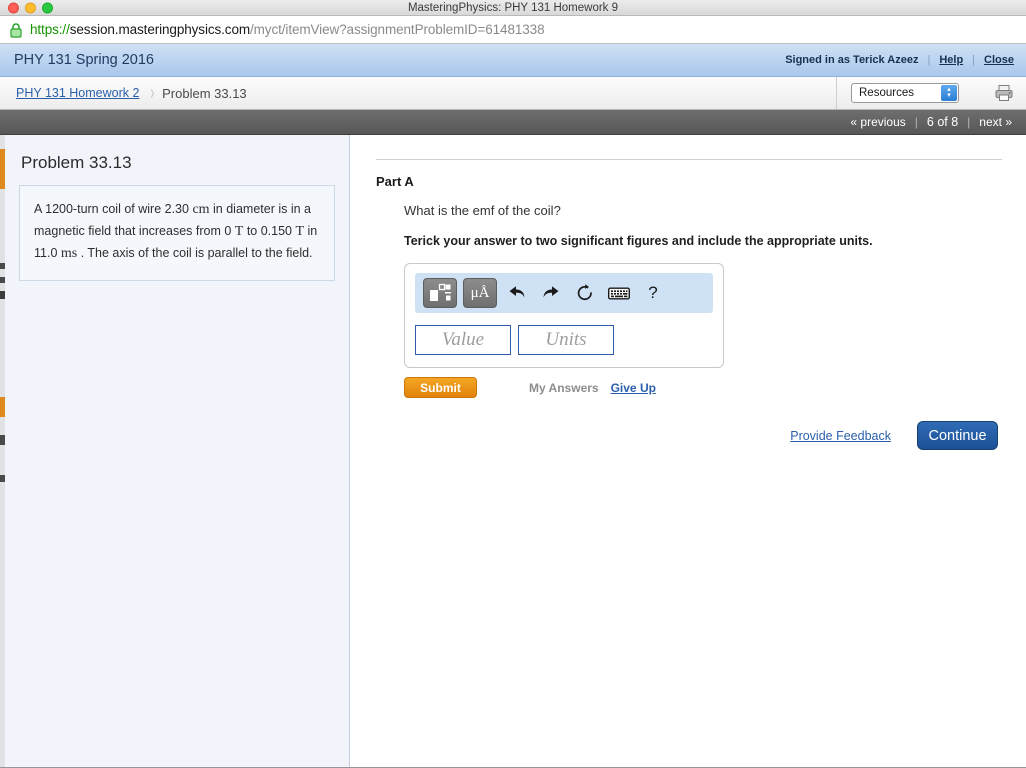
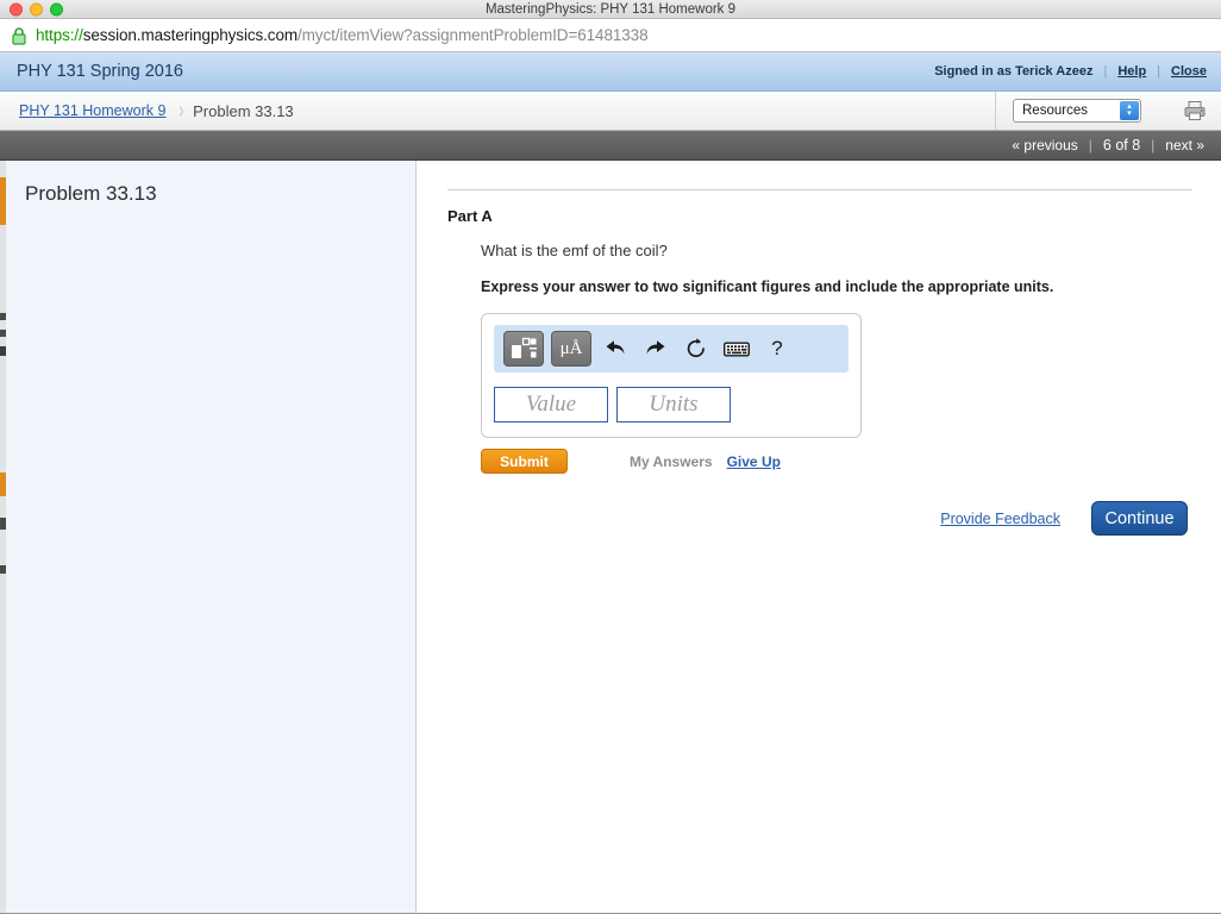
  MasteringPhysics: PHY 131 Homework 9
  https://session.masteringphysics.com/myct/itemView?assignmentProblemID=61481338
  PHY 131 Spring 2016
  Signed in as Terick Azeez
  |
  Help
  |
  Close
- PHY 131 Homework 2
+ PHY 131 Homework 9
  ›
  Problem 33.13
  Resources
  « previous
  |
  6 of 8
  |
  next »
  Problem 33.13
- A 1200-turn coil of wire 2.30 cm in diameter is in a magnetic field that increases from 0 T to 0.150 T in 11.0 ms . The axis of the coil is parallel to the field.
  Part A
  What is the emf of the coil?
- Terick your answer to two significant figures and include the appropriate units.
+ Express your answer to two significant figures and include the appropriate units.
  μÅ
  ?
  Value
  Units
  Submit
  My Answers
  Give Up
  Provide Feedback
  Continue
